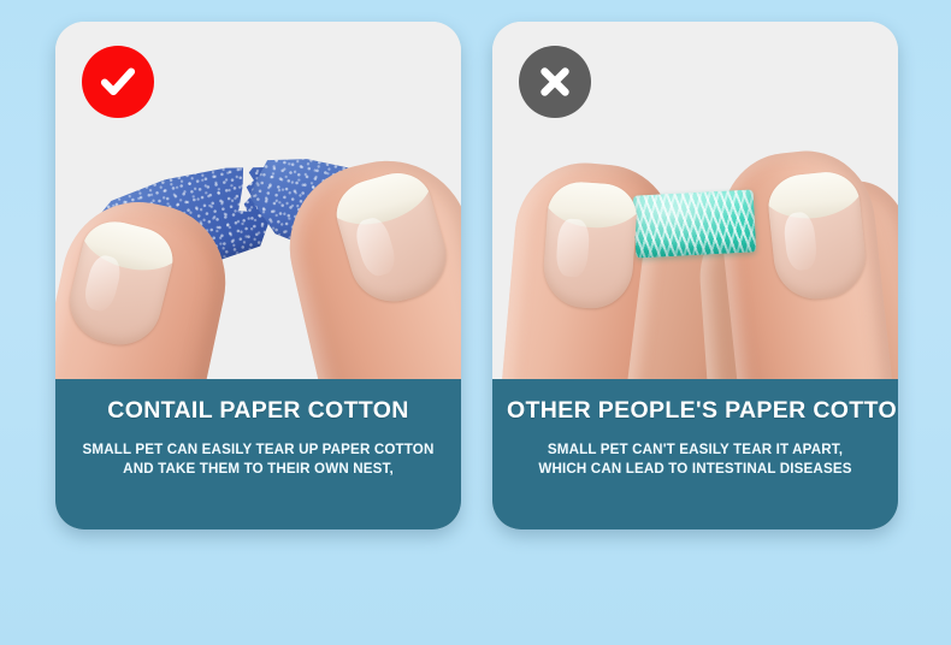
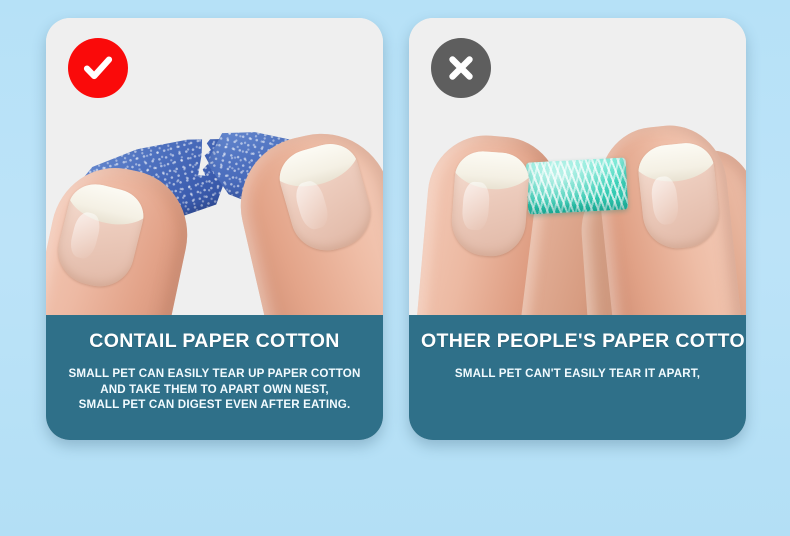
  CONTAIL PAPER COTTON
  SMALL PET CAN EASILY TEAR UP PAPER COTTON
- AND TAKE THEM TO THEIR OWN NEST,
+ AND TAKE THEM TO APART OWN NEST,
+ SMALL PET CAN DIGEST EVEN AFTER EATING.
  OTHER PEOPLE'S PAPER COTTO
  SMALL PET CAN'T EASILY TEAR IT APART,
- WHICH CAN LEAD TO INTESTINAL DISEASES
